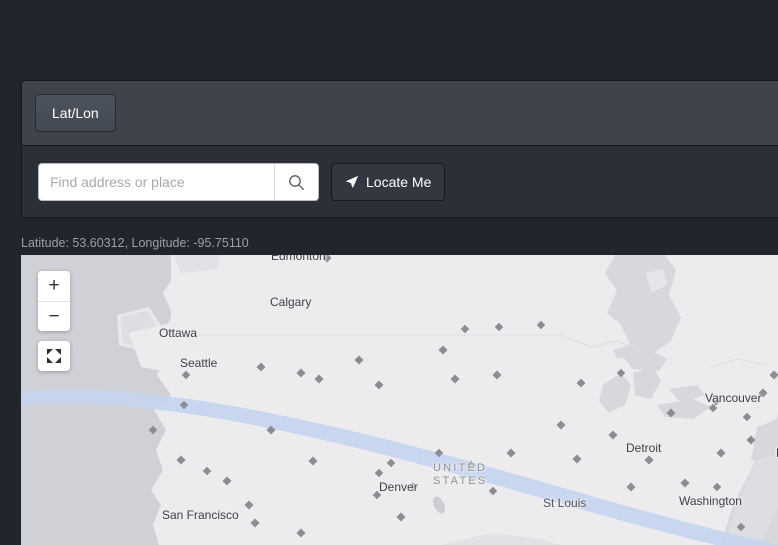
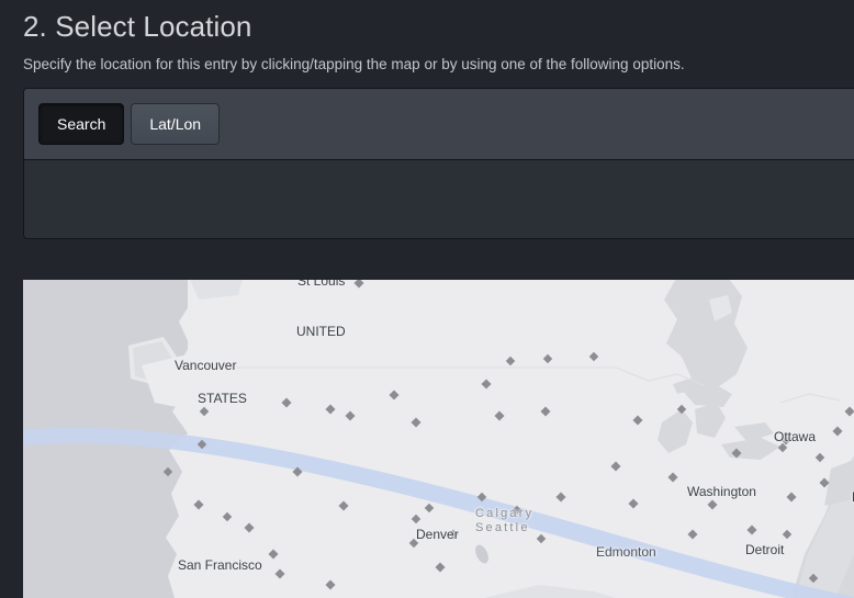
+ 2. Select Location
+ Specify the location for this entry by clicking/tapping the map or by using one of the following options.
+ Search
  Lat/Lon
- Find address or place
- Locate Me
- Latitude: 53.60312, Longitude: -95.75110
- Edmonton
+ St Louis
- Calgary
+ UNITED
- Ottawa
+ Vancouver
- Seattle
+ STATES
  San Francisco
  Denver
- St Louis
+ Edmonton
- Detroit
+ Washington
- Vancouver
+ Ottawa
- Washington
+ Detroit
- UNITED
+ Calgary
- STATES
+ Seattle
- +
- −
